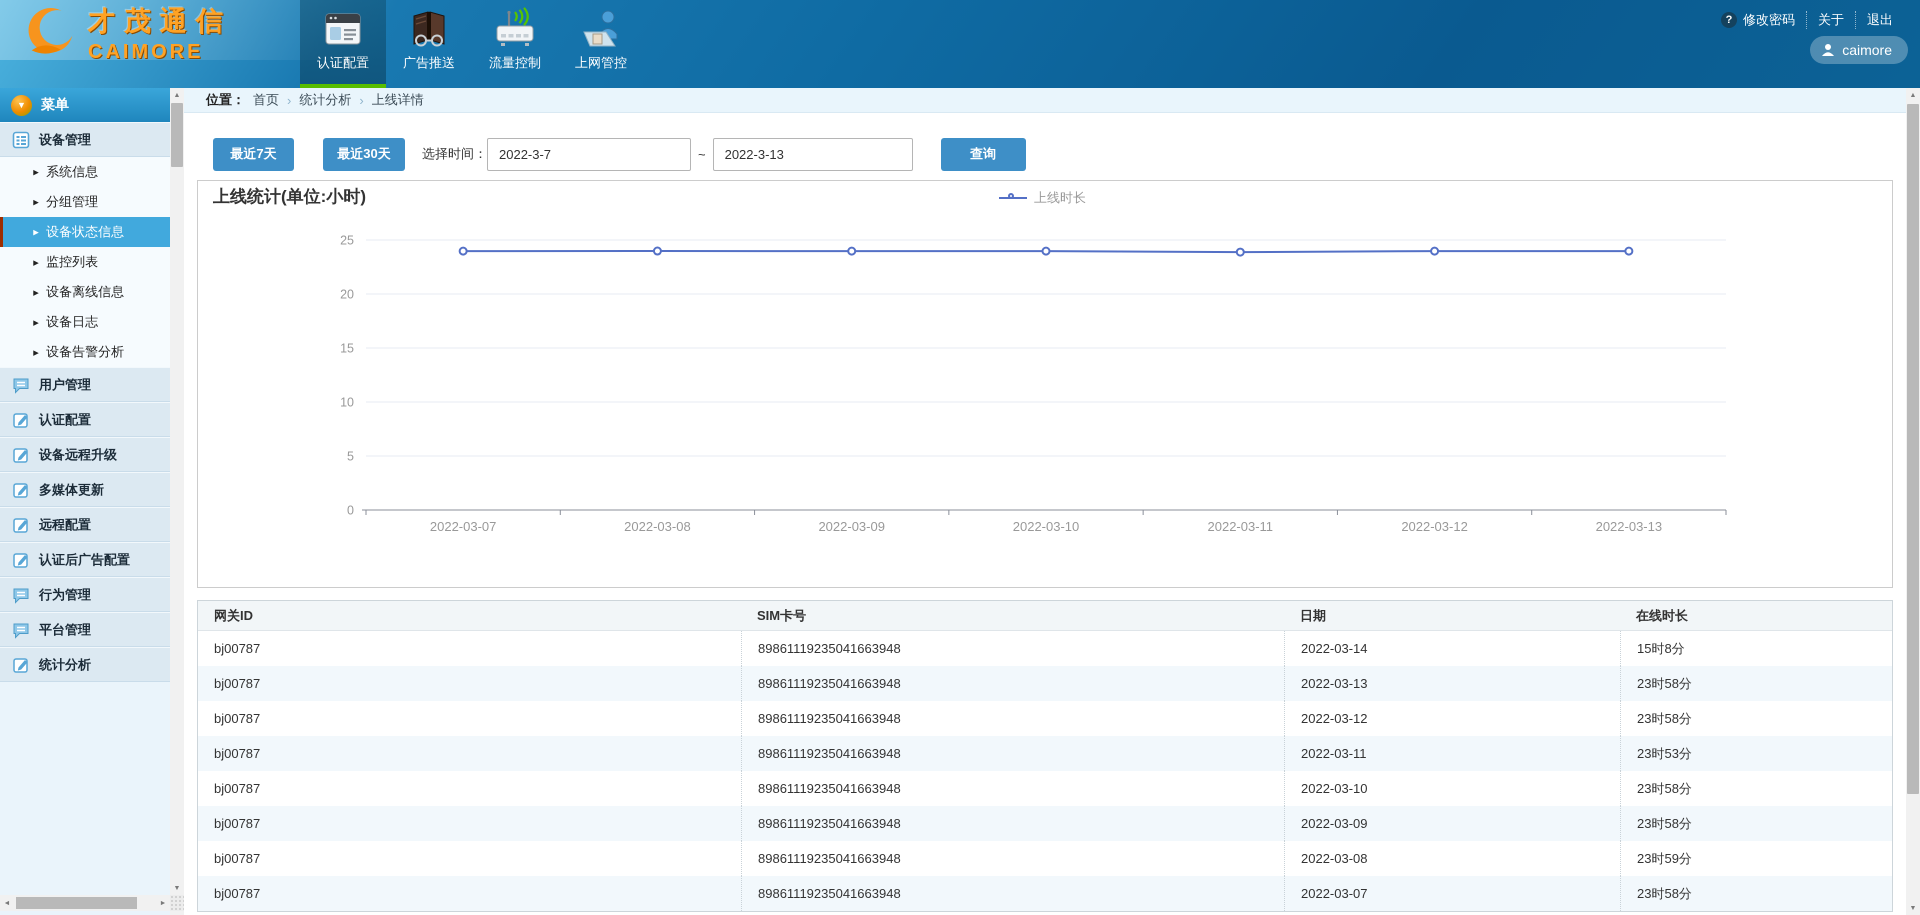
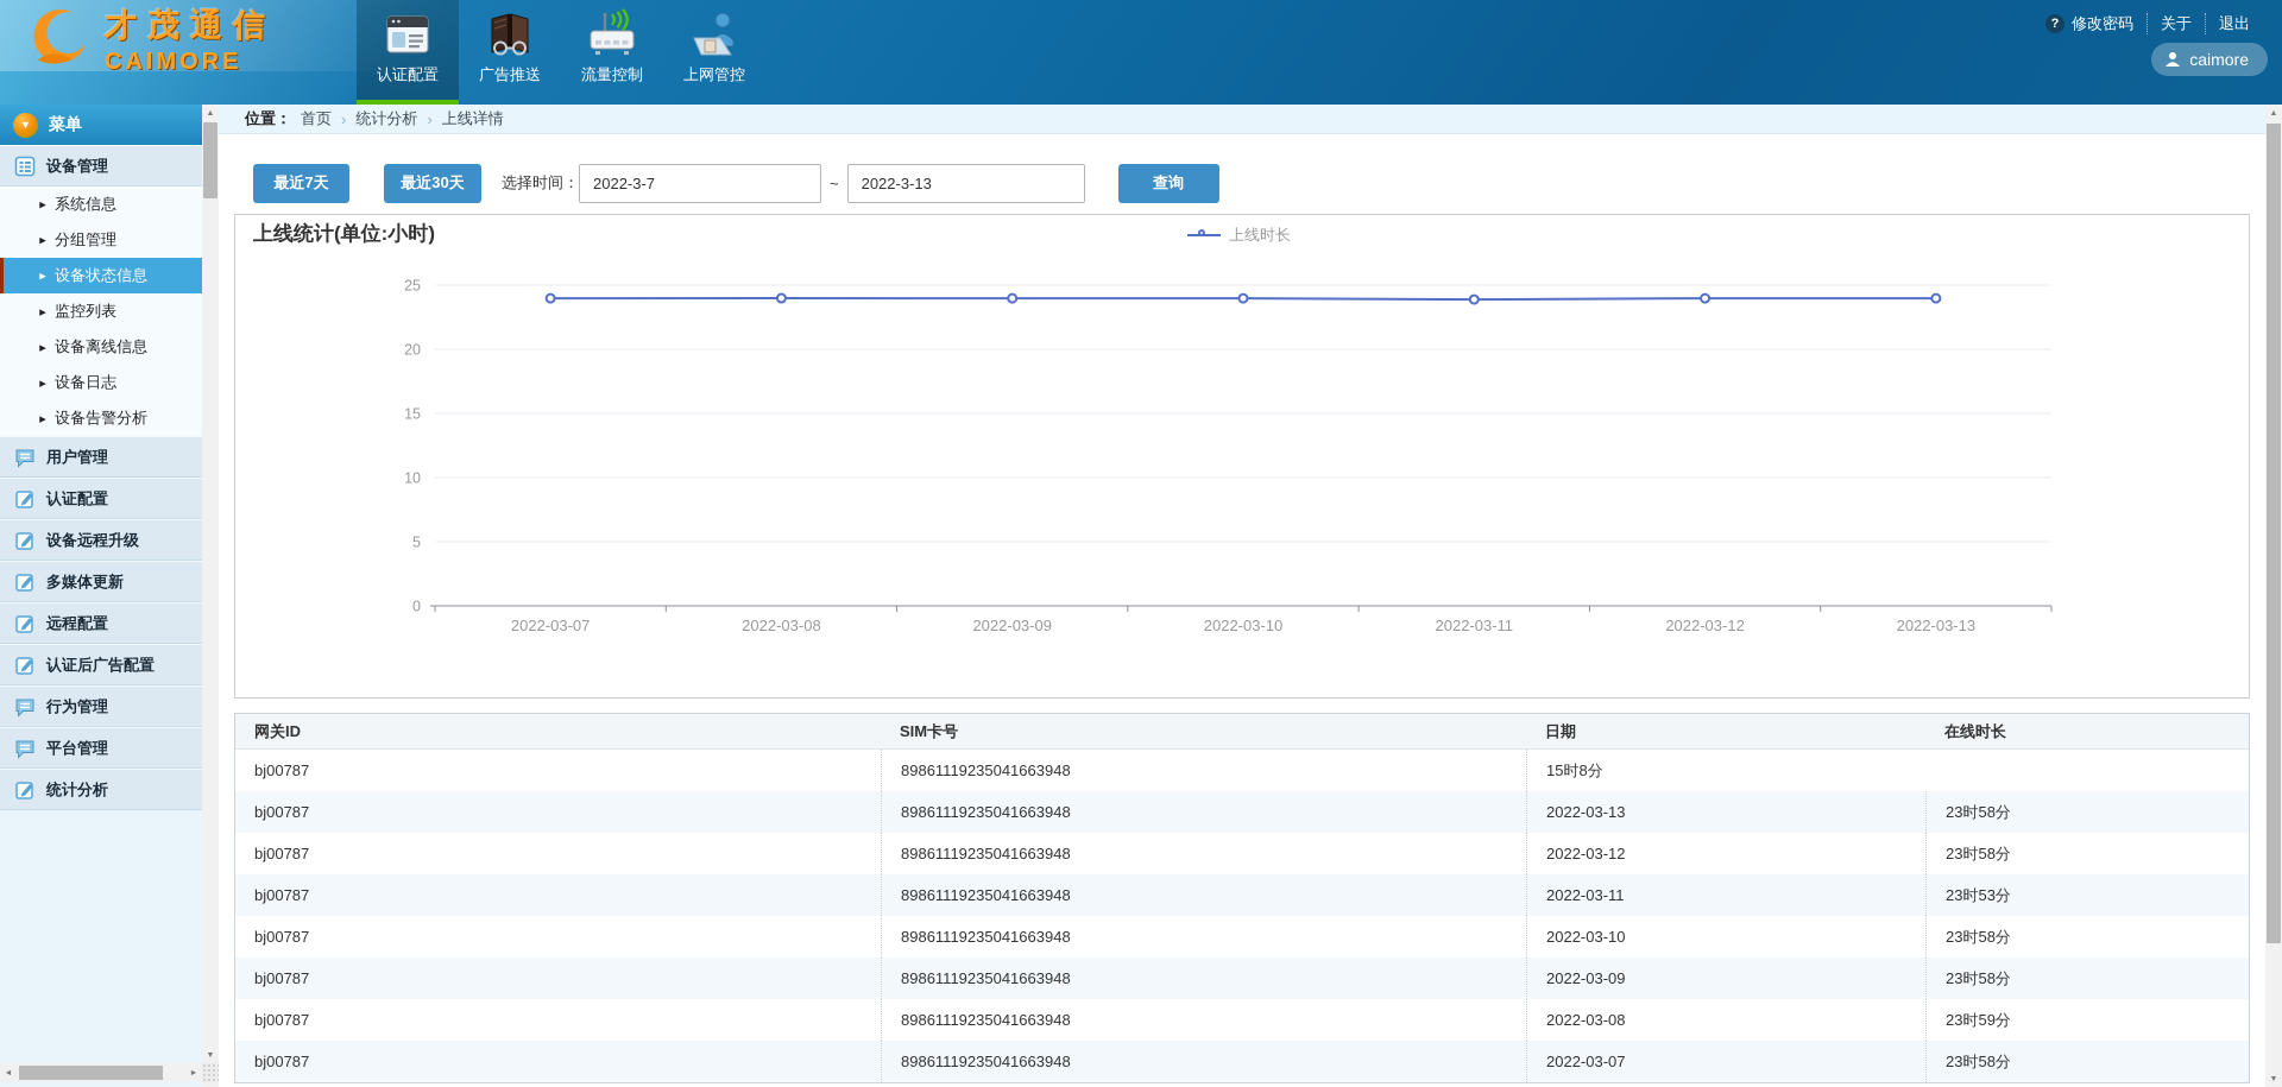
  才茂通信
  CAIMORE
  认证配置
  广告推送
  流量控制
  上网管控
  ?
  修改密码
  关于
  退出
  caimore
  ▼
  菜单
  设备管理
  ▶
  系统信息
  ▶
  分组管理
  ▶
  设备状态信息
  ▶
  监控列表
  ▶
  设备离线信息
  ▶
  设备日志
  ▶
  设备告警分析
  用户管理
  认证配置
  设备远程升级
  多媒体更新
  远程配置
  认证后广告配置
  行为管理
  平台管理
  统计分析
  位置：
  首页
  ›
  统计分析
  ›
  上线详情
  最近7天
  最近30天
  选择时间：
  2022-3-7
  ~
  2022-3-13
  查询
  上线统计(单位:小时)
  上线时长
  0
  5
  10
  15
  20
  25
  2022-03-07
  2022-03-08
  2022-03-09
  2022-03-10
  2022-03-11
  2022-03-12
  2022-03-13
  网关ID
  SIM卡号
  日期
  在线时长
  bj00787
  89861119235041663948
- 2022-03-14
  15时8分
  bj00787
  89861119235041663948
  2022-03-13
  23时58分
  bj00787
  89861119235041663948
  2022-03-12
  23时58分
  bj00787
  89861119235041663948
  2022-03-11
  23时53分
  bj00787
  89861119235041663948
  2022-03-10
  23时58分
  bj00787
  89861119235041663948
  2022-03-09
  23时58分
  bj00787
  89861119235041663948
  2022-03-08
  23时59分
  bj00787
  89861119235041663948
  2022-03-07
  23时58分
